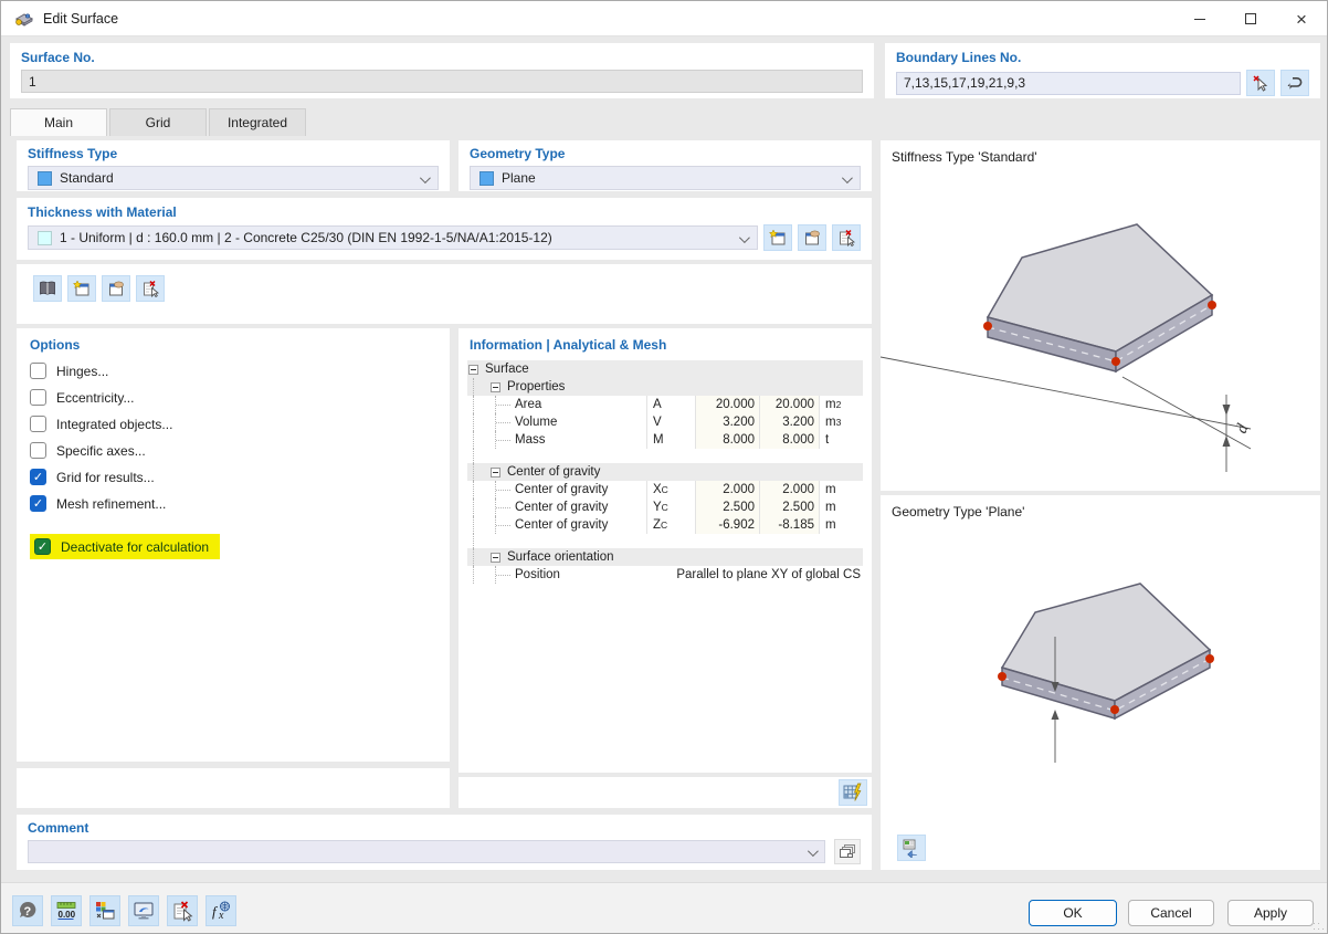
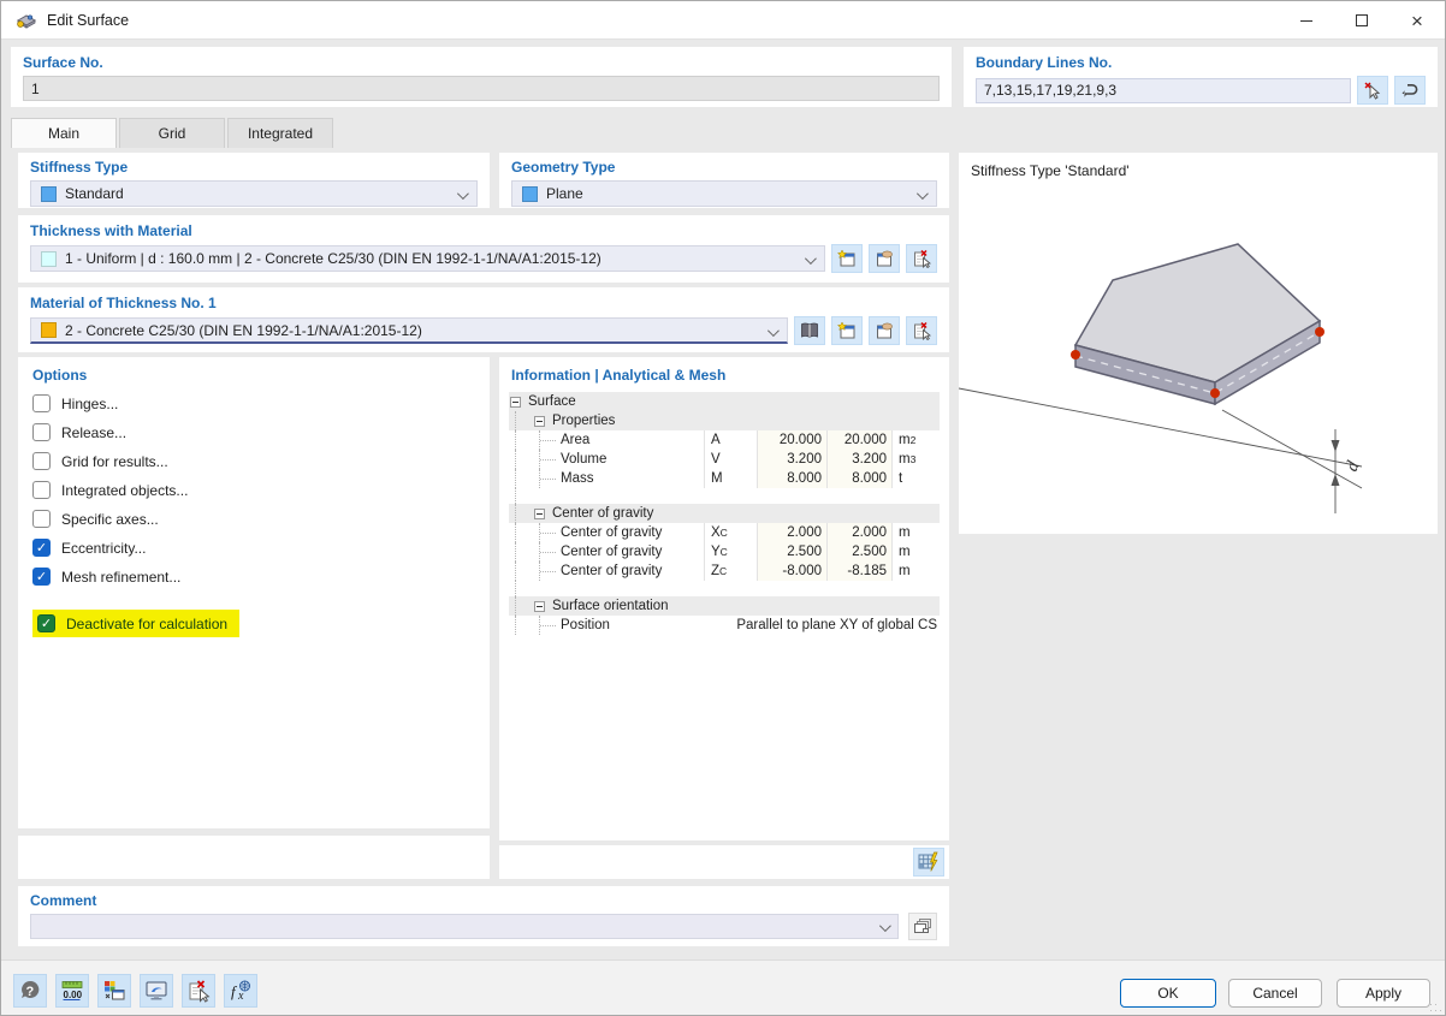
  Edit Surface
  ×
  Surface No.
  1
  Boundary Lines No.
  7,13,15,17,19,21,9,3
  Main
  Grid
  Integrated
  Stiffness Type
  Standard
  Geometry Type
  Plane
  Thickness with Material
- 1 - Uniform | d : 160.0 mm | 2 - Concrete C25/30 (DIN EN 1992-1-5/NA/A1:2015-12)
+ 1 - Uniform | d : 160.0 mm | 2 - Concrete C25/30 (DIN EN 1992-1-1/NA/A1:2015-12)
+ Material of Thickness No. 1
+ 2 - Concrete C25/30 (DIN EN 1992-1-1/NA/A1:2015-12)
  Options
  Hinges...
+ Release...
- Eccentricity...
+ Grid for results...
  Integrated objects...
  Specific axes...
  ✓
- Grid for results...
+ Eccentricity...
  ✓
  Mesh refinement...
  ✓
  Deactivate for calculation
  Information | Analytical & Mesh
  Surface
  Properties
  Area
  A
  20.000
  20.000
  m
  2
  Volume
  V
  3.200
  3.200
  m
  3
  Mass
  M
  8.000
  8.000
  t
  Center of gravity
  Center of gravity
  X
  C
  2.000
  2.000
  m
  Center of gravity
  Y
  C
  2.500
  2.500
  m
  Center of gravity
  Z
  C
- -6.902
+ -8.000
  -8.185
  m
  Surface orientation
  Position
  Parallel to plane XY of global CS
  Comment
  Stiffness Type 'Standard'
- Geometry Type 'Plane'
  ?
  0.00
  f
  x
  OK
  Cancel
  Apply
  ··
  ···
